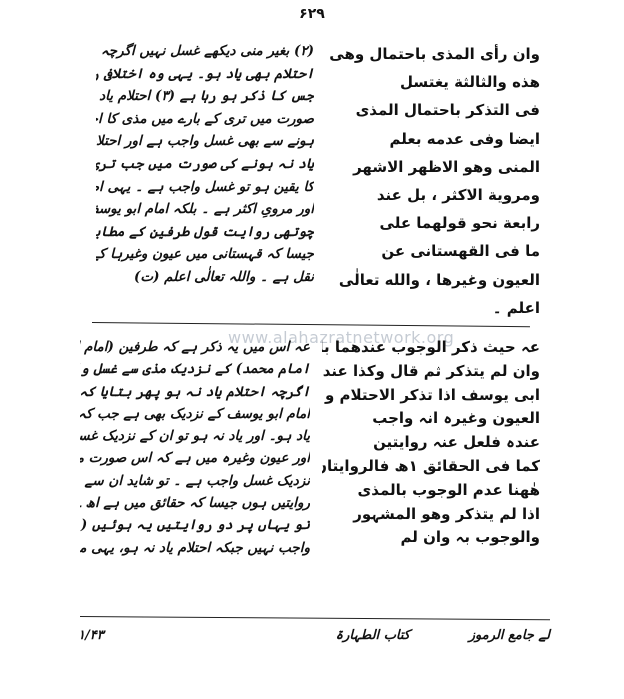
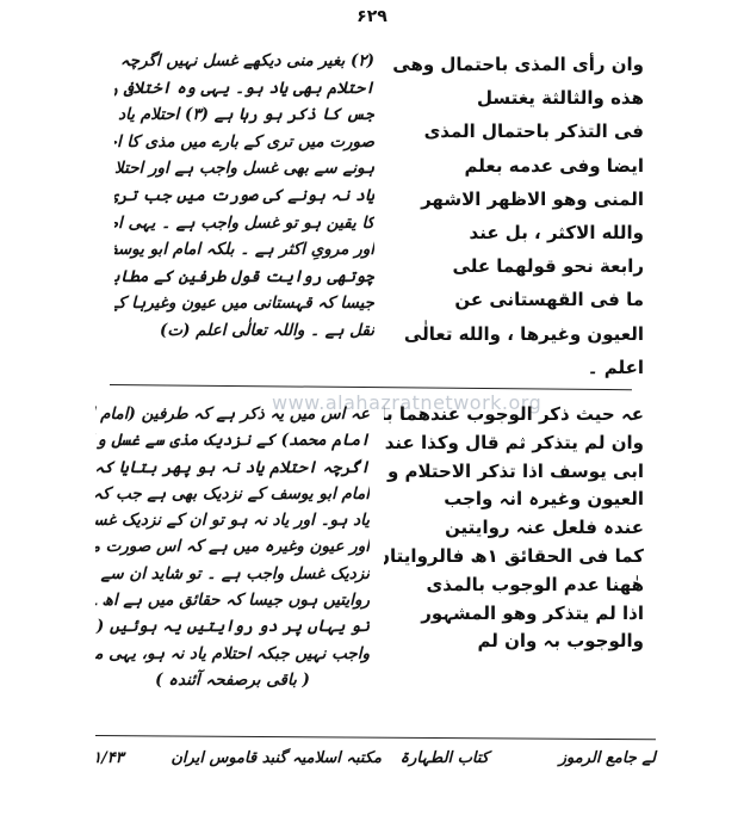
  ۶۲۹
  وان رأى المذى باحتمال وهى
  هذه والثالثة يغتسل
  فى التذكر باحتمال المذى
  ايضا وفى عدمه بعلم
  المنى وهو الاظهر الاشهر
- ومروية الاكثر ، بل عند
+ والله الاكثر ، بل عند
  رابعة نحو قولهما على
  ما فى القهستانى عن
  العيون وغيرها ، والله تعالٰى
  اعلم ۔
  (۲) بغیر منی دیکھے غسل نہیں اگرچہ
  احتلام بھی یاد ہو۔ یہی وہ اختلافی ر
  جس کا ذکر ہو رہ ہے (۳) احتلام یاد
  صورت میں تری کے بارے میں مذی کا ا
  ہونے سے بھی غسل واجب ہے اور احتلا
  یاد نہ ہونے کی صورت میں جب تری
  کا یقین ہو تو غسل واجب ہے ۔ یہی ا
  اور مرویِ اکثر ہے ۔ بلکہ امام ابو یوس
  چوتھی روایت قول طرفین کے مطاب
  جیسا کہ قہستانی میں عیون وغیرہا کے
  نقل ہے ۔ واللہ تعالٰی اعلم (ت)
  www.alahazratnetwork.org
  عہ حیث ذکر الوجوب عندھما با
  وان لم یتذکر ثم قال وکذا عند
  ابی یوسف اذا تذکر الاحتلام و
  العیون وغیرہ انہ واجب
  عندہ فلعل عنہ روایتین
  کما فی الحقائق ۱ھ فالروایتا
  ھٰھنا عدم الوجوب بالمذی
  اذا لم یتذکر وھو المشہور
  والوجوب بہ وان لم
  عہ اس میں یہ ذکر ہے کہ طرفین (امام
  امام محمد) کے نزدیک مذی سے غسل و
  اگرچہ احتلام یاد نہ ہو پھر بتای کہ
  امام ابو یوسف کے نزدیک بھی ہے جب کہ
  یاد ہو۔ اور یاد نہ ہو تو ان کے نزدیک غس
  اور عیون وغیرہ میں ہے کہ اس صورت م
  نزدیک غسل واجب ہے ۔ تو شاید ان سے
  روایتیں ہوں جیسا کہ حقائق میں ہے اھ
  تو یہاں پر دو روایتیں یہ ہوئیں (
  واجب نہیں جبکہ احتلام یاد نہ ہو، یہی م
+ ( باقی برصفحہ آئندہ )
  لے جامع الرموز
  کتاب الطہارۃ
+ مکتبہ اسلامیہ گنبد قاموس ایران
  ۱/۴۳
